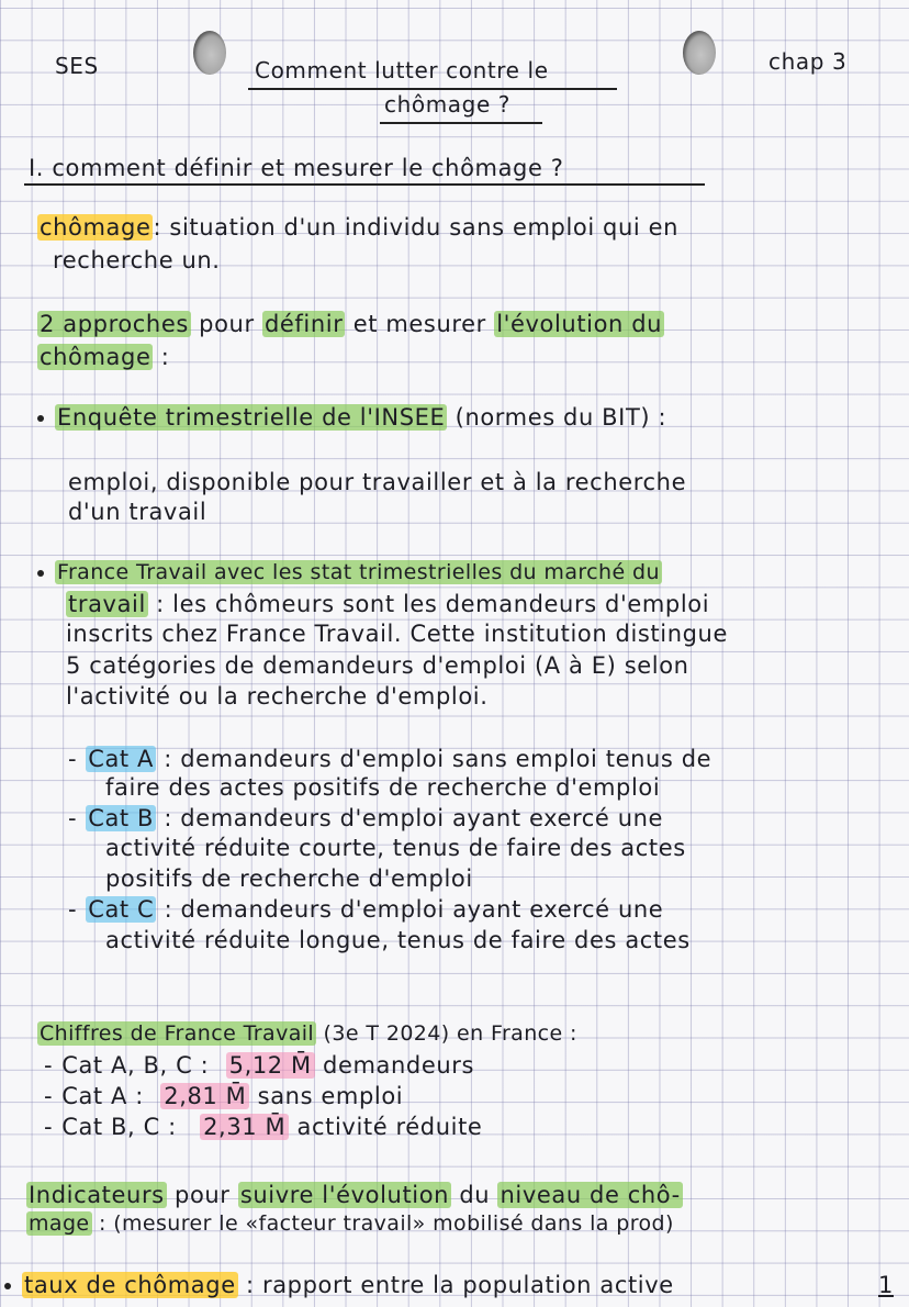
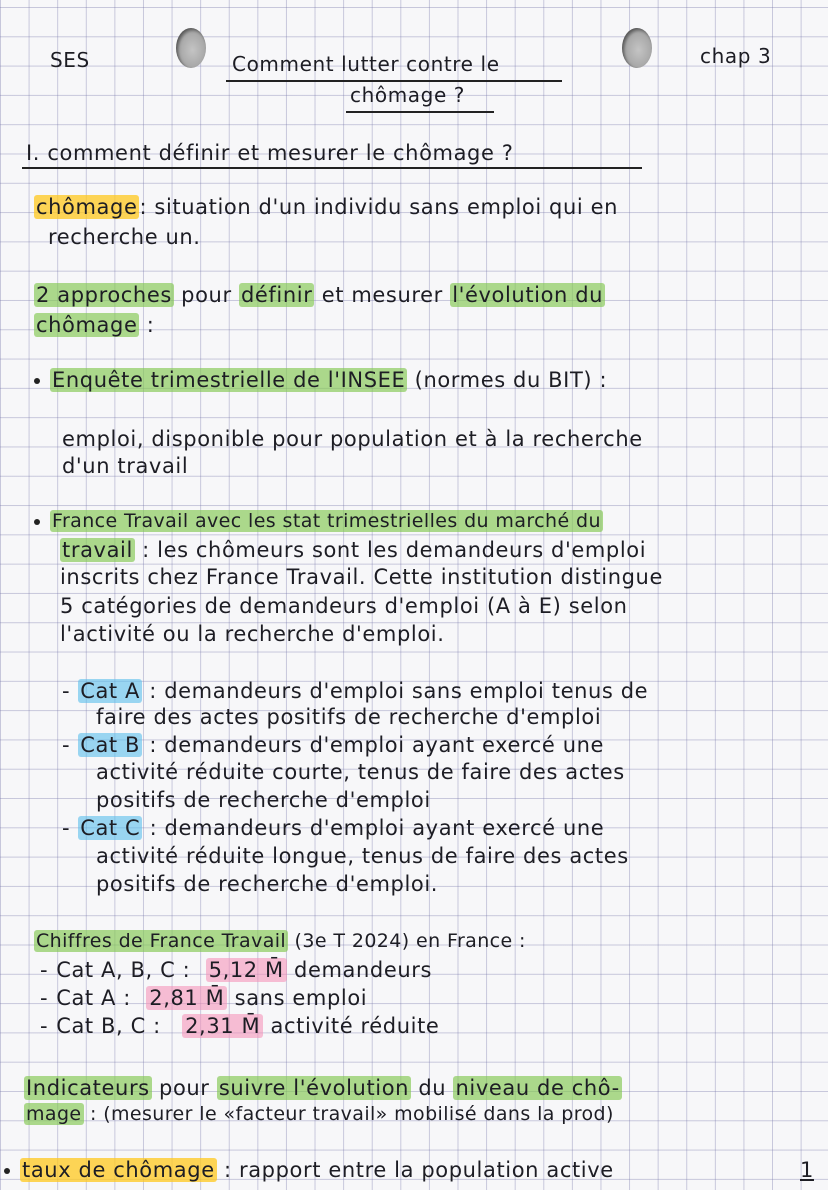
  SES
  Comment lutter contre le
  chômage ?
  chap 3
  I. comment définir et mesurer le chômage ?
  chômage: situation d'un individu sans emploi qui en
  recherche un.
  2 approches pour définir et mesurer l'évolution du
  chômage :
  Enquête trimestrielle de l'INSEE (normes du BIT) :
- emploi, disponible pour travailler et à la recherche
+ emploi, disponible pour population et à la recherche
  d'un travail
  France Travail avec les stat trimestrielles du marché du
  travail : les chômeurs sont les demandeurs d'emploi
  inscrits chez France Travail. Cette institution distingue
  5 catégories de demandeurs d'emploi (A à E) selon
  l'activité ou la recherche d'emploi.
  - Cat A : demandeurs d'emploi sans emploi tenus de
  faire des actes positifs de recherche d'emploi
  - Cat B : demandeurs d'emploi ayant exercé une
  activité réduite courte, tenus de faire des actes
  positifs de recherche d'emploi
  - Cat C : demandeurs d'emploi ayant exercé une
  activité réduite longue, tenus de faire des actes
+ positifs de recherche d'emploi.
  Chiffres de France Travail (3e T 2024) en France :
  - Cat A, B, C : 5,12 M̄ demandeurs
  - Cat A : 2,81 M̄ sans emploi
  - Cat B, C : 2,31 M̄ activité réduite
  Indicateurs pour suivre l'évolution du niveau de chô-
  mage : (mesurer le «facteur travail» mobilisé dans la prod)
  taux de chômage : rapport entre la population active
  1
